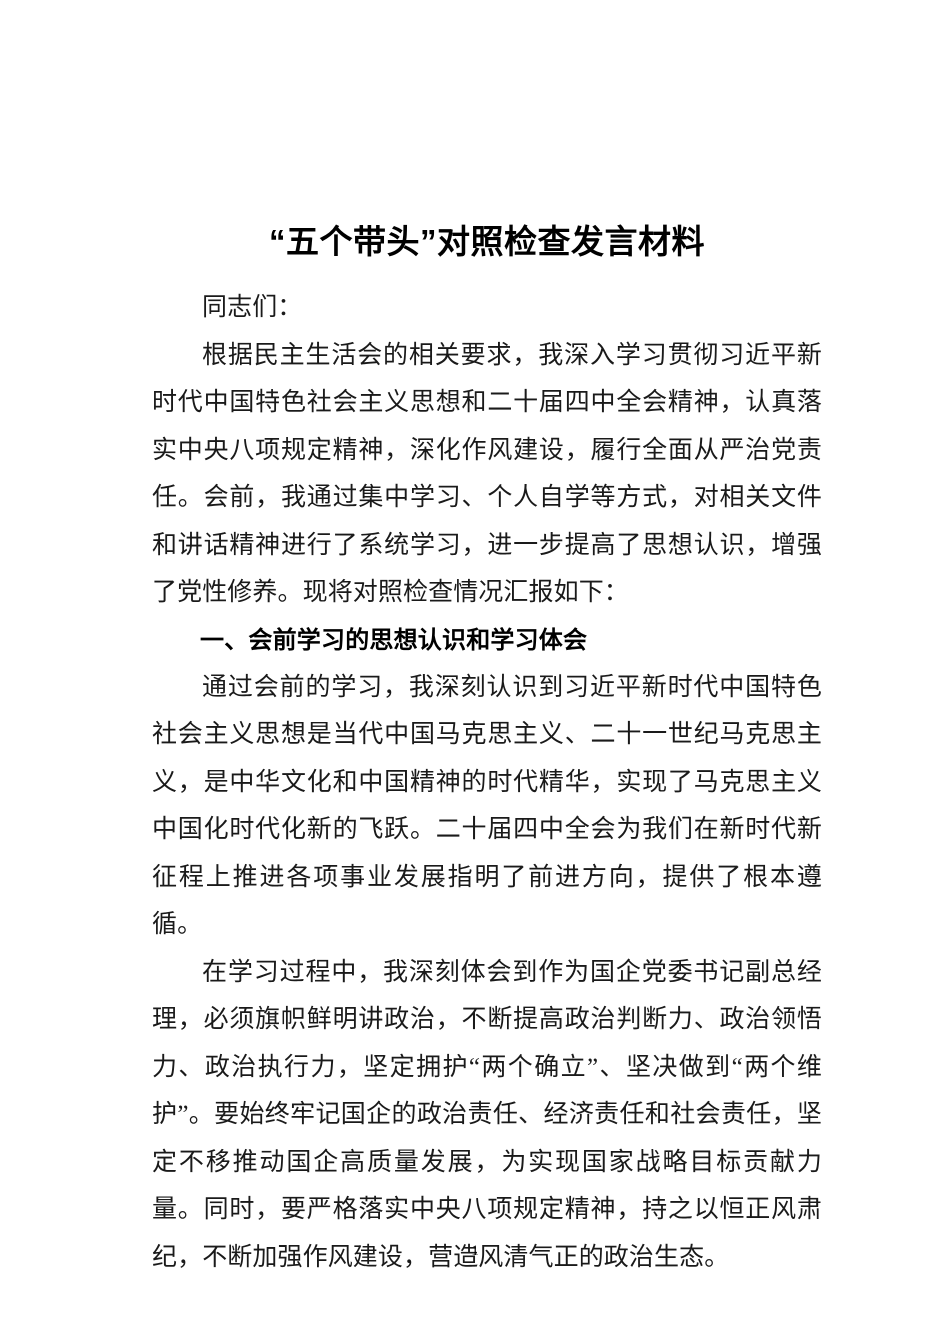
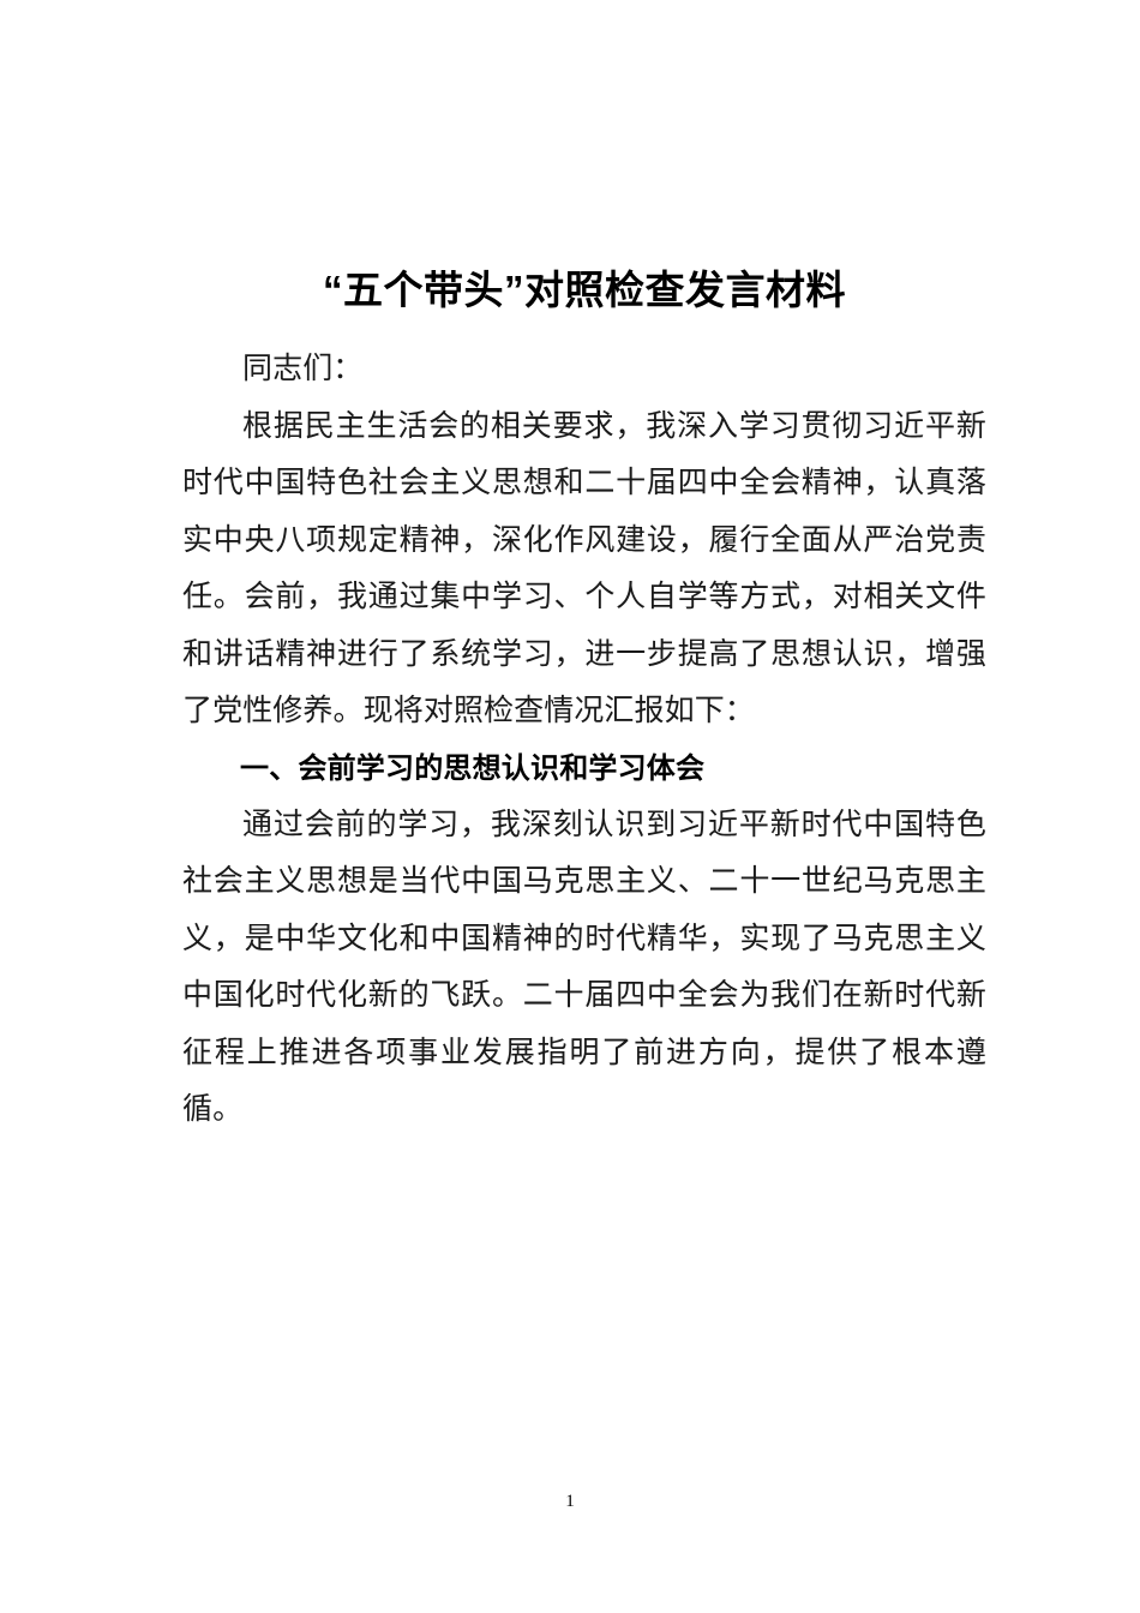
  “五个带头”对照检查发言材料
  同志们：
  根据民主生活会的相关要求，我深入学习贯彻习近平新时代中国特色社会主义思想和二十届四中全会精神，认真落实中央八项规定精神，深化作风建设，履行全面从严治党责任。会前，我通过集中学习、个人自学等方式，对相关文件和讲话精神进行了系统学习，进一步提高了思想认识，增强了党性修养。现将对照检查情况汇报如下：
  一、会前学习的思想认识和学习体会
  通过会前的学习，我深刻认识到习近平新时代中国特色社会主义思想是当代中国马克思主义、二十一世纪马克思主义，是中华文化和中国精神的时代精华，实现了马克思主义中国化时代化新的飞跃。二十届四中全会为我们在新时代新征程上推进各项事业发展指明了前进方向，提供了根本遵循。
- 在学习过程中，我深刻体会到作为国企党委书记副总经理，必须旗帜鲜明讲政治，不断提高政治判断力、政治领悟力、政治执行力，坚定拥护“两个确立”、坚决做到“两个维护”。要始终牢记国企的政治责任、经济责任和社会责任，坚定不移推动国企高质量发展，为实现国家战略目标贡献力量。同时，要严格落实中央八项规定精神，持之以恒正风肃纪，不断加强作风建设，营造风清气正的政治生态。
  1
